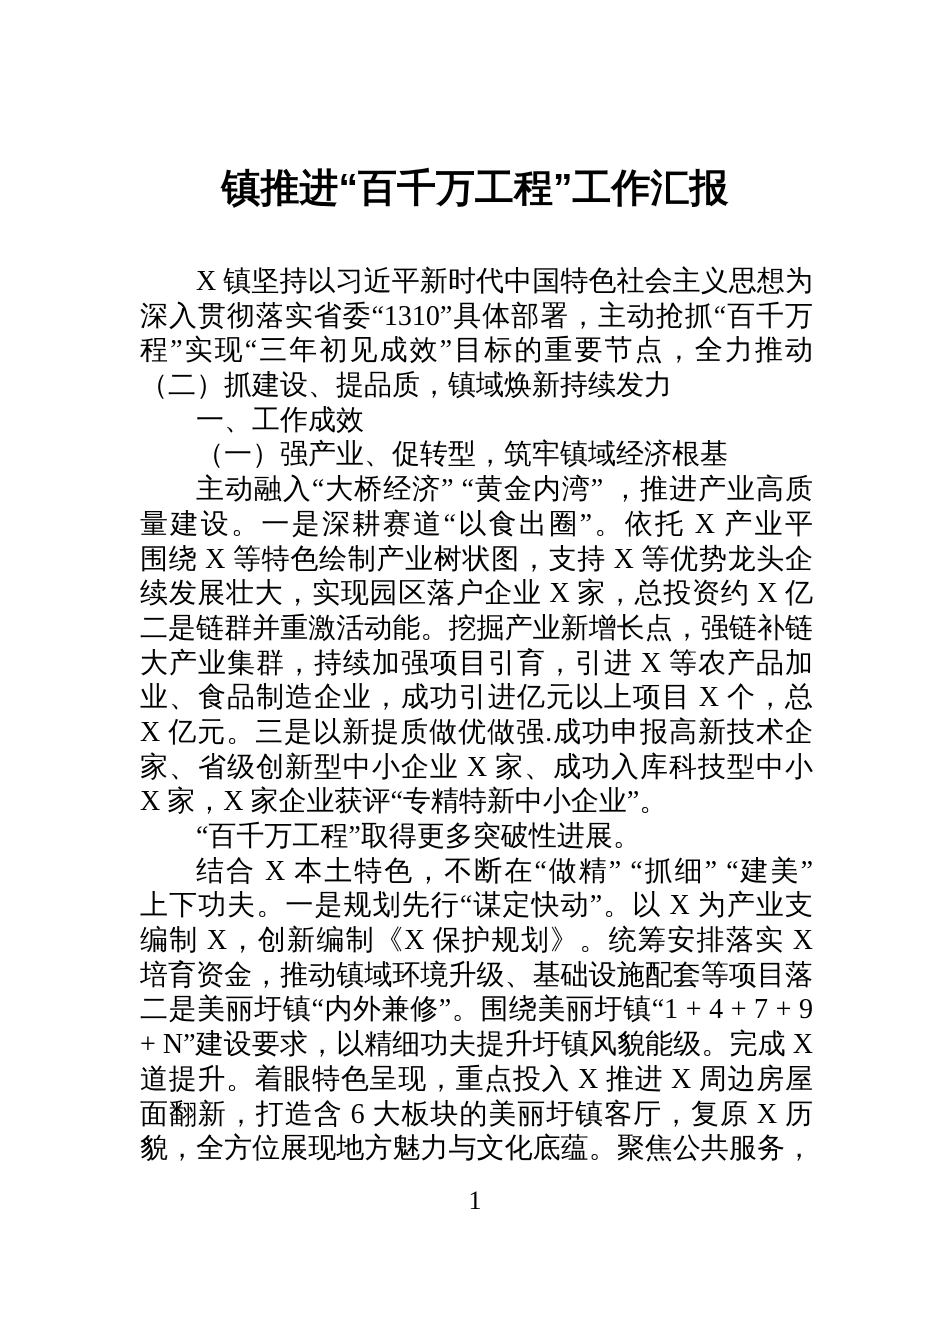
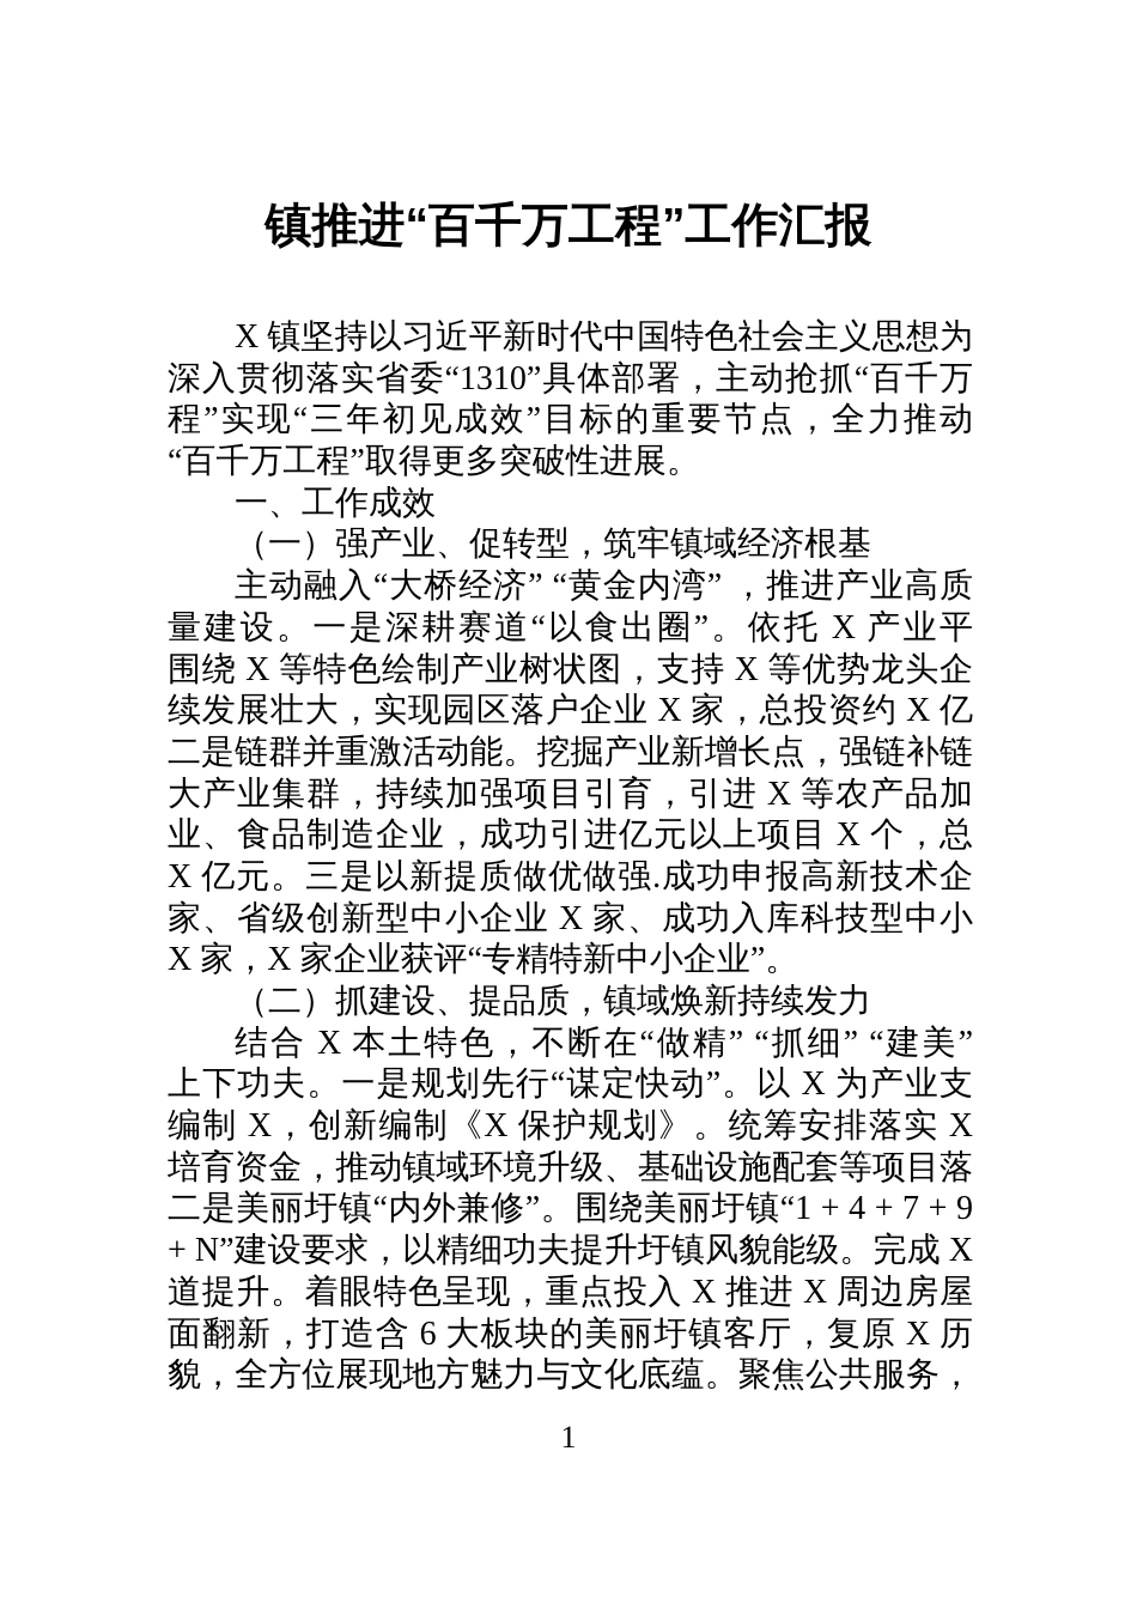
  镇推进“百千万工程”工作汇报
  X 镇坚持以习近平新时代中国特色社会主义思想为
  深入贯彻落实省委“1310”具体部署，主动抢抓“百千万
  程”实现“三年初见成效”目标的重要节点，全力推动
- （二）抓建设、提品质，镇域焕新持续发力
+ “百千万工程”取得更多突破性进展。
  一、工作成效
  （一）强产业、促转型，筑牢镇域经济根基
  主动融入“大桥经济” “黄金内湾” ，推进产业高质
  量建设。一是深耕赛道“以食出圈”。依托 X 产业平
  围绕 X 等特色绘制产业树状图，支持 X 等优势龙头企
  续发展壮大，实现园区落户企业 X 家，总投资约 X 亿
  二是链群并重激活动能。挖掘产业新增长点，强链补链
  大产业集群，持续加强项目引育，引进 X 等农产品加
  业、食品制造企业，成功引进亿元以上项目 X 个，总
  X 亿元。三是以新提质做优做强.成功申报高新技术企
  家、省级创新型中小企业 X 家、成功入库科技型中小
  X 家，X 家企业获评“专精特新中小企业”。
- “百千万工程”取得更多突破性进展。
+ （二）抓建设、提品质，镇域焕新持续发力
  结合 X 本土特色，不断在“做精” “抓细” “建美”
  上下功夫。一是规划先行“谋定快动”。以 X 为产业支
  编制 X，创新编制《X 保护规划》。统筹安排落实 X
  培育资金，推动镇域环境升级、基础设施配套等项目落
  二是美丽圩镇“内外兼修”。围绕美丽圩镇“1 + 4 + 7 + 9
  + N”建设要求，以精细功夫提升圩镇风貌能级。完成 X
  道提升。着眼特色呈现，重点投入 X 推进 X 周边房屋
  面翻新，打造含 6 大板块的美丽圩镇客厅，复原 X 历
  貌，全方位展现地方魅力与文化底蕴。聚焦公共服务，
  1
